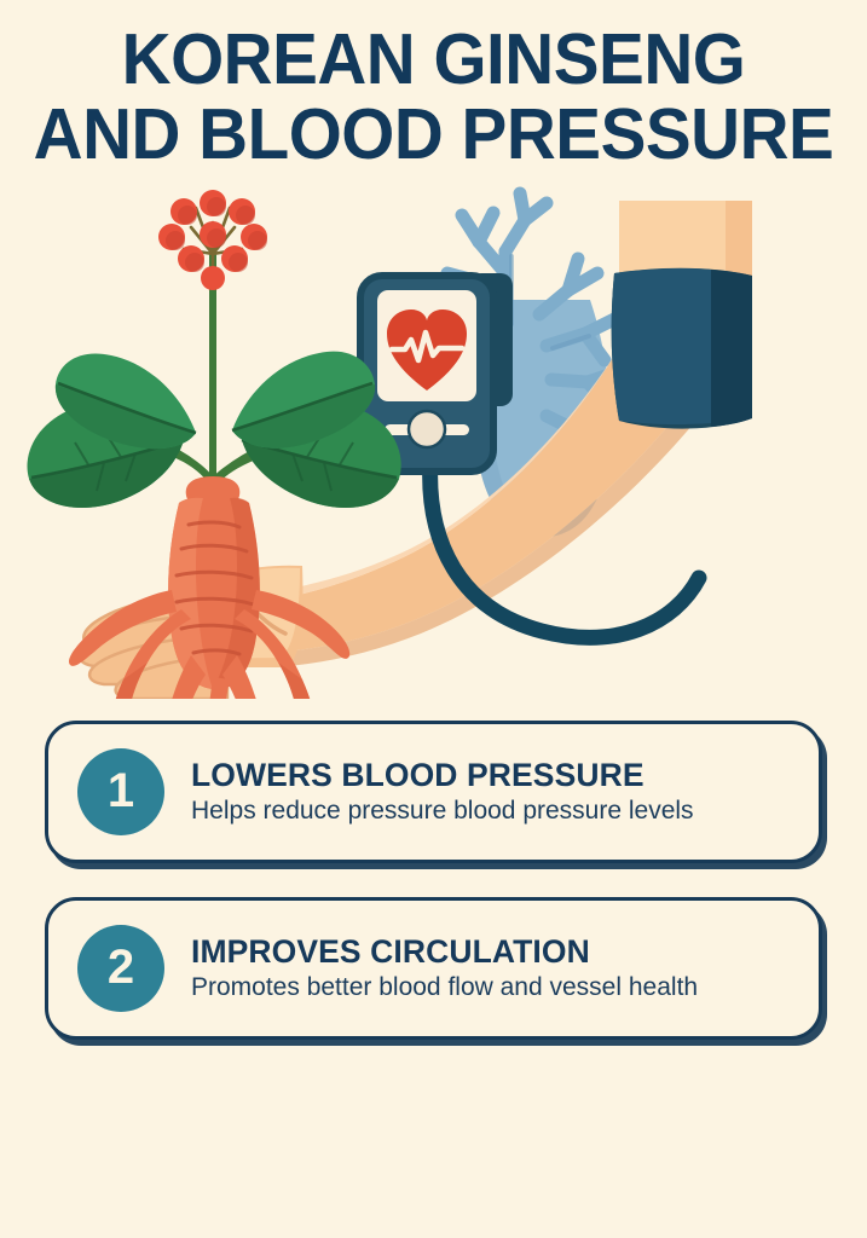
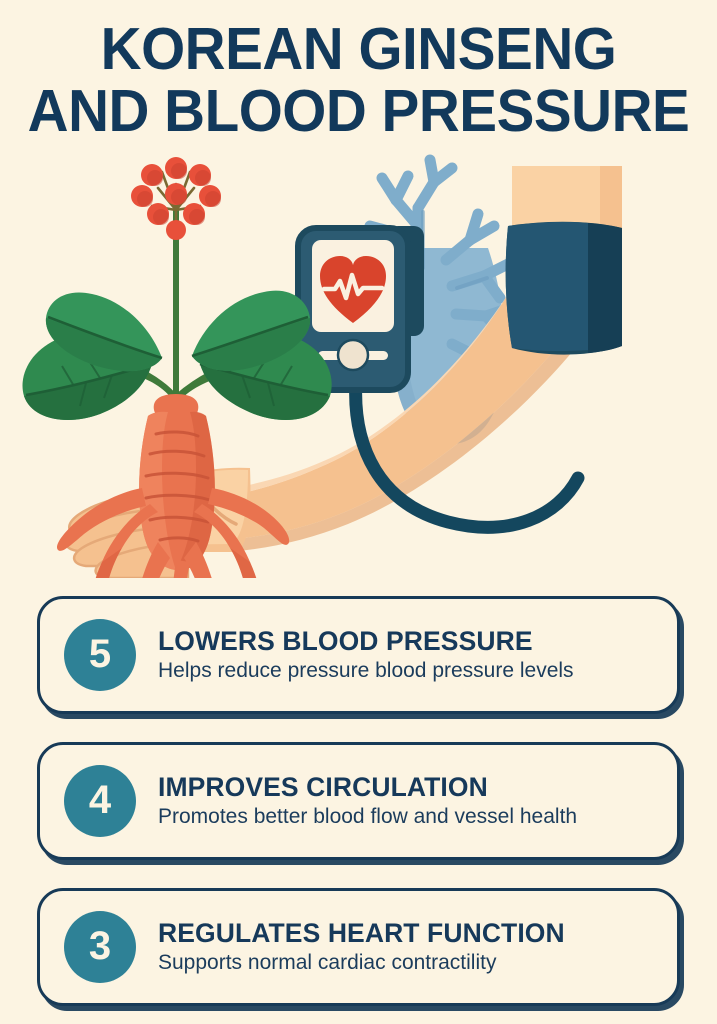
  KOREAN GINSENG
  AND BLOOD PRESSURE
- 1
+ 5
  LOWERS BLOOD PRESSURE
  Helps reduce pressure blood pressure levels
- 2
+ 4
  IMPROVES CIRCULATION
  Promotes better blood flow and vessel health
+ 3
+ REGULATES HEART FUNCTION
+ Supports normal cardiac contractility
